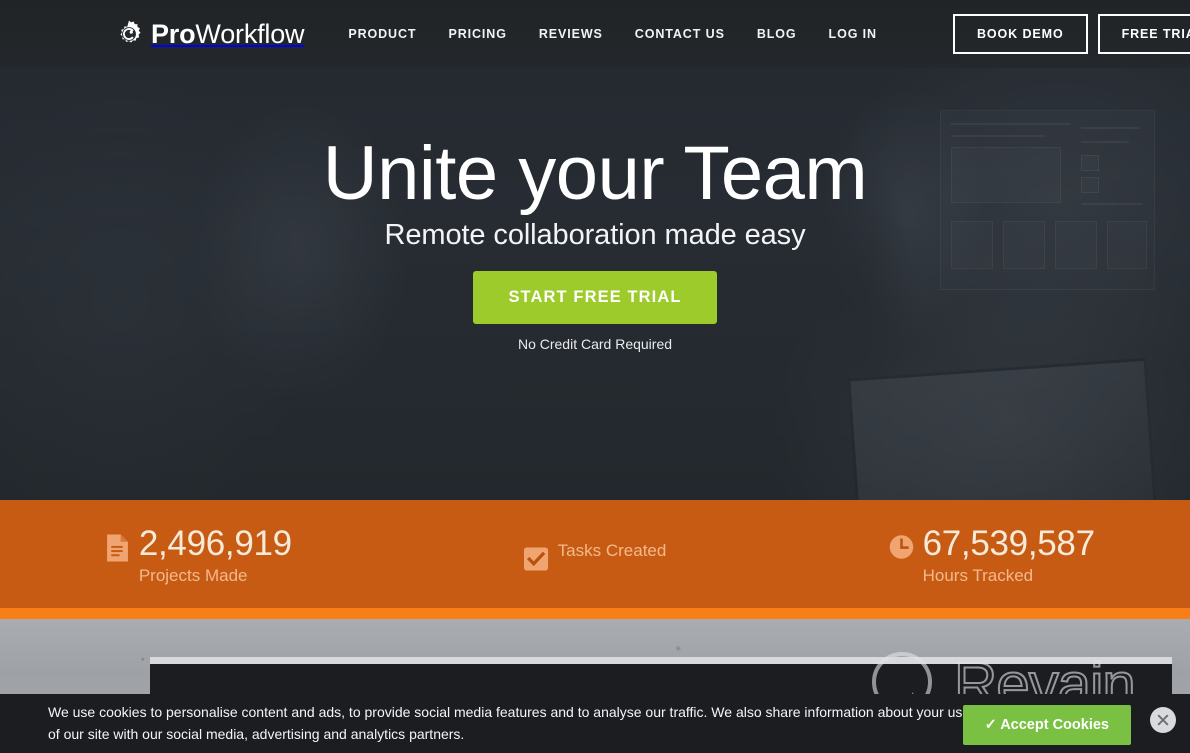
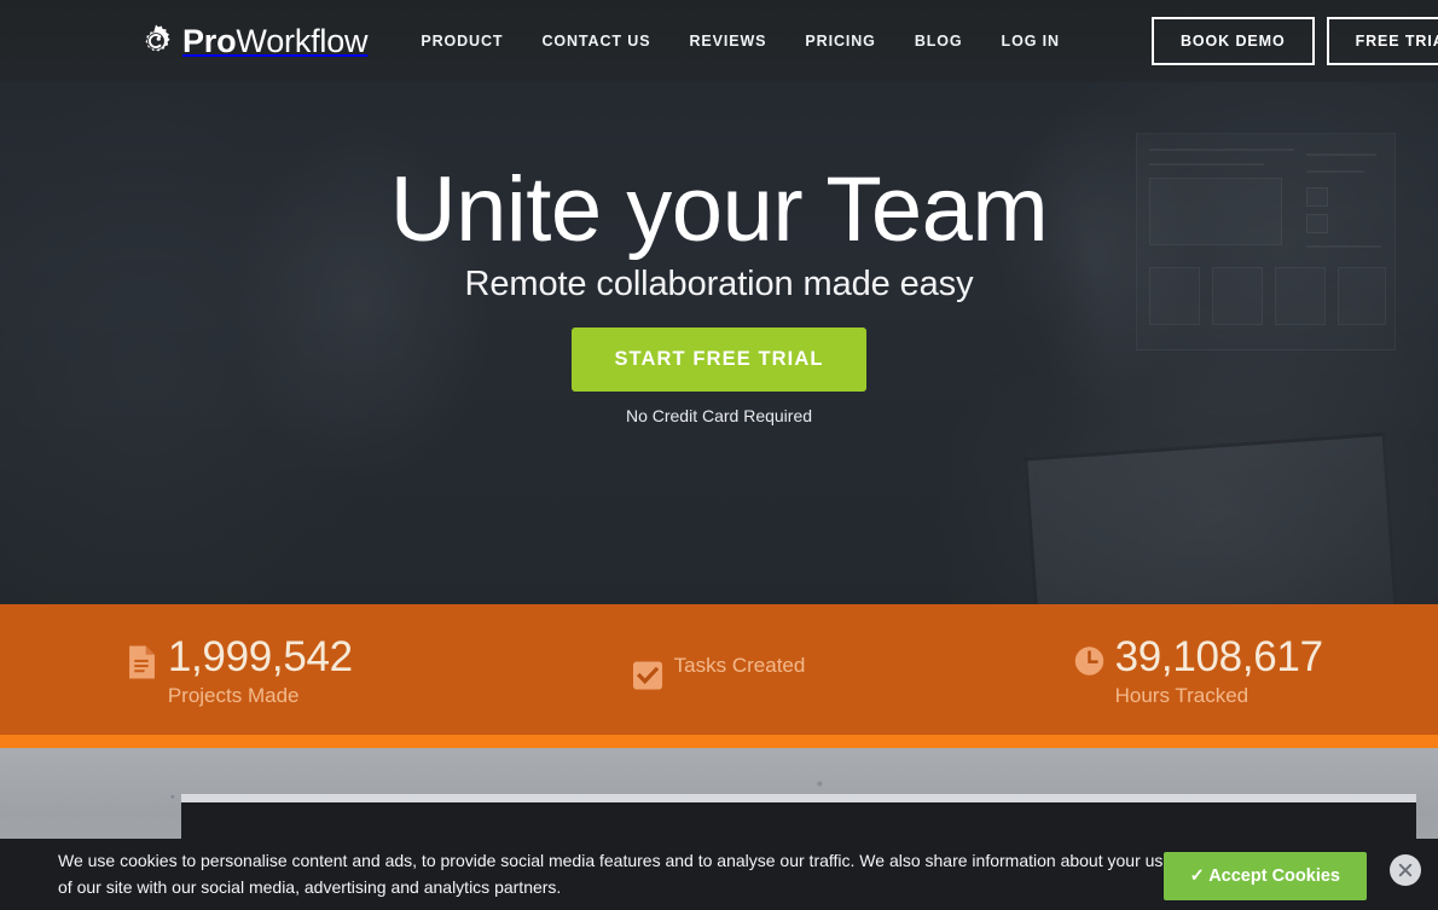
  Unite your Team
  Remote collaboration made easy
  START FREE TRIAL
  No Credit Card Required
  ProWorkflow
  PRODUCT
- PRICING
+ CONTACT US
  REVIEWS
- CONTACT US
+ PRICING
  BLOG
  LOG IN
  BOOK DEMO
  FREE TRI
- 2,496,919
+ 1,999,542
  Projects Made
  Tasks Created
- 67,539,587
+ 39,108,617
  Hours Tracked
- Revain
  We use cookies to personalise content and ads, to provide social media features and to analyse our traffic. We also share information about your us of our site with our social media, advertising and analytics partners.
  ✓ Accept Cookies
